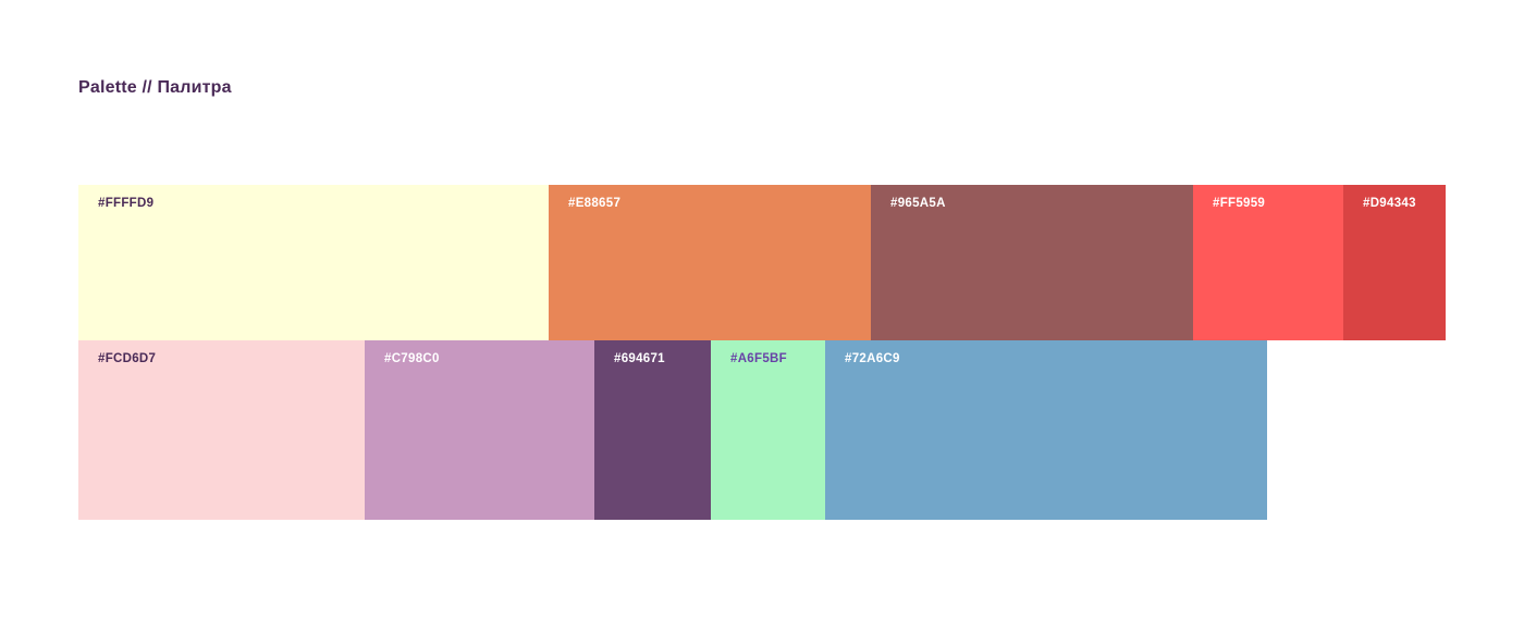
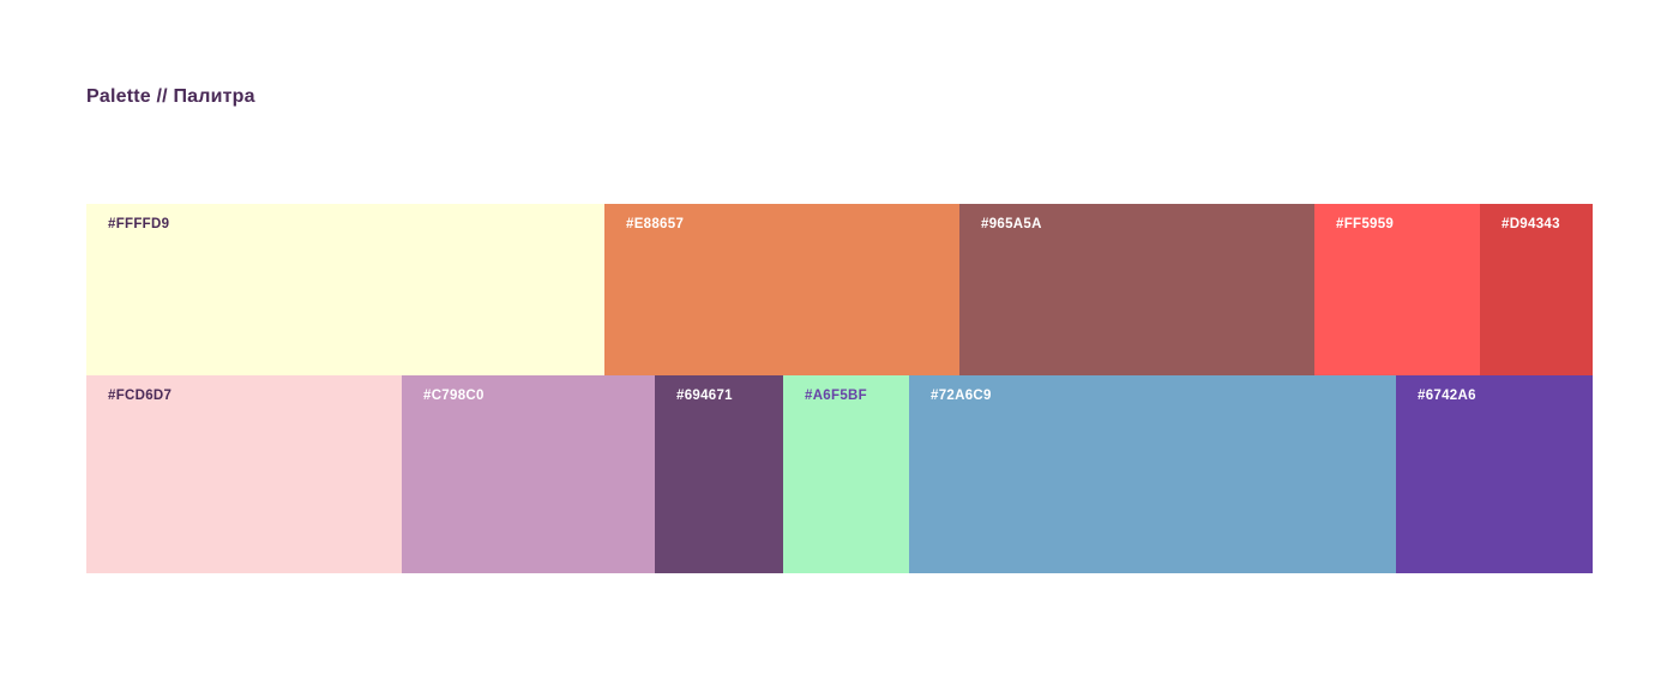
  Palette // Палитра
  #FFFFD9
  #E88657
  #965A5A
  #FF5959
  #D94343
  #FCD6D7
  #C798C0
  #694671
  #A6F5BF
  #72A6C9
+ #6742A6
